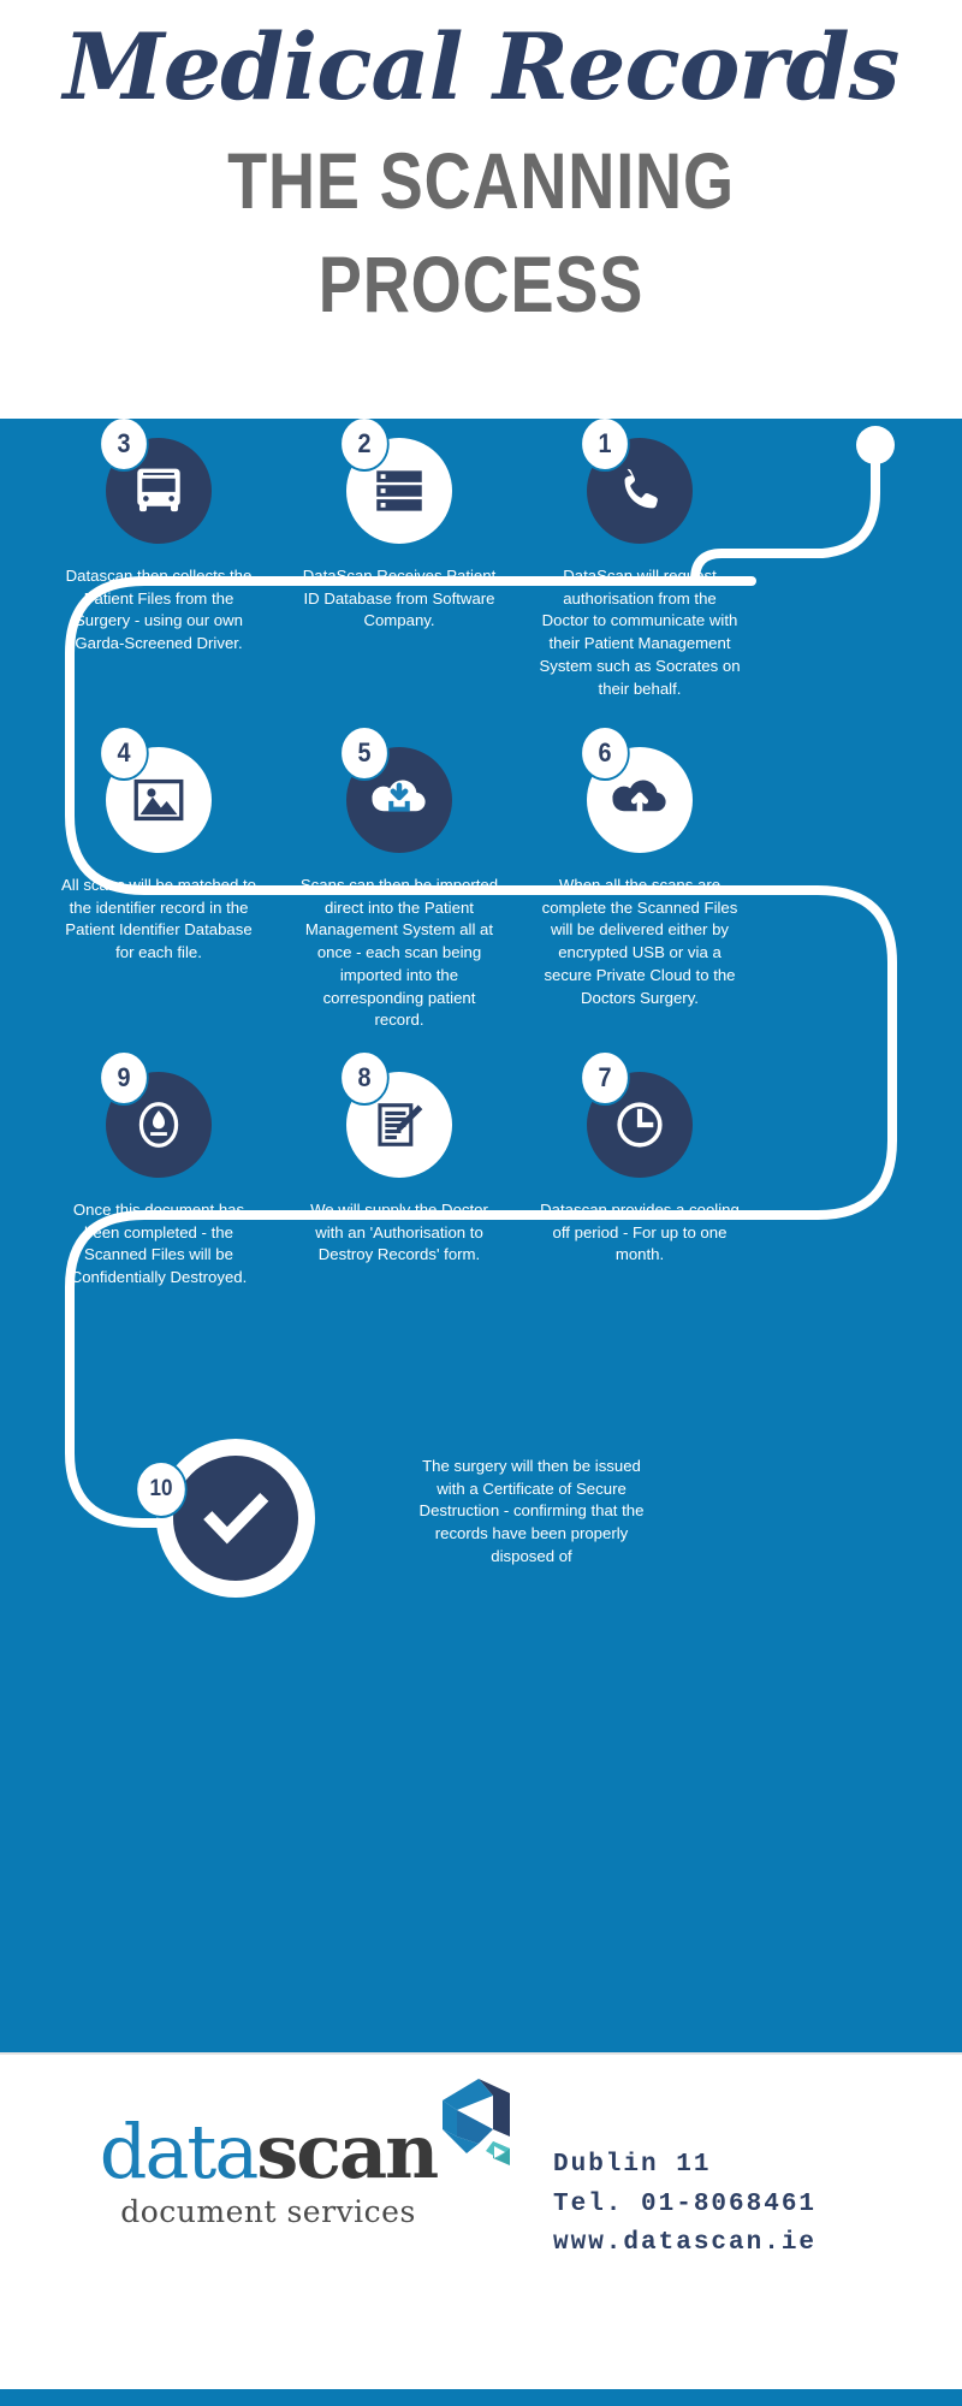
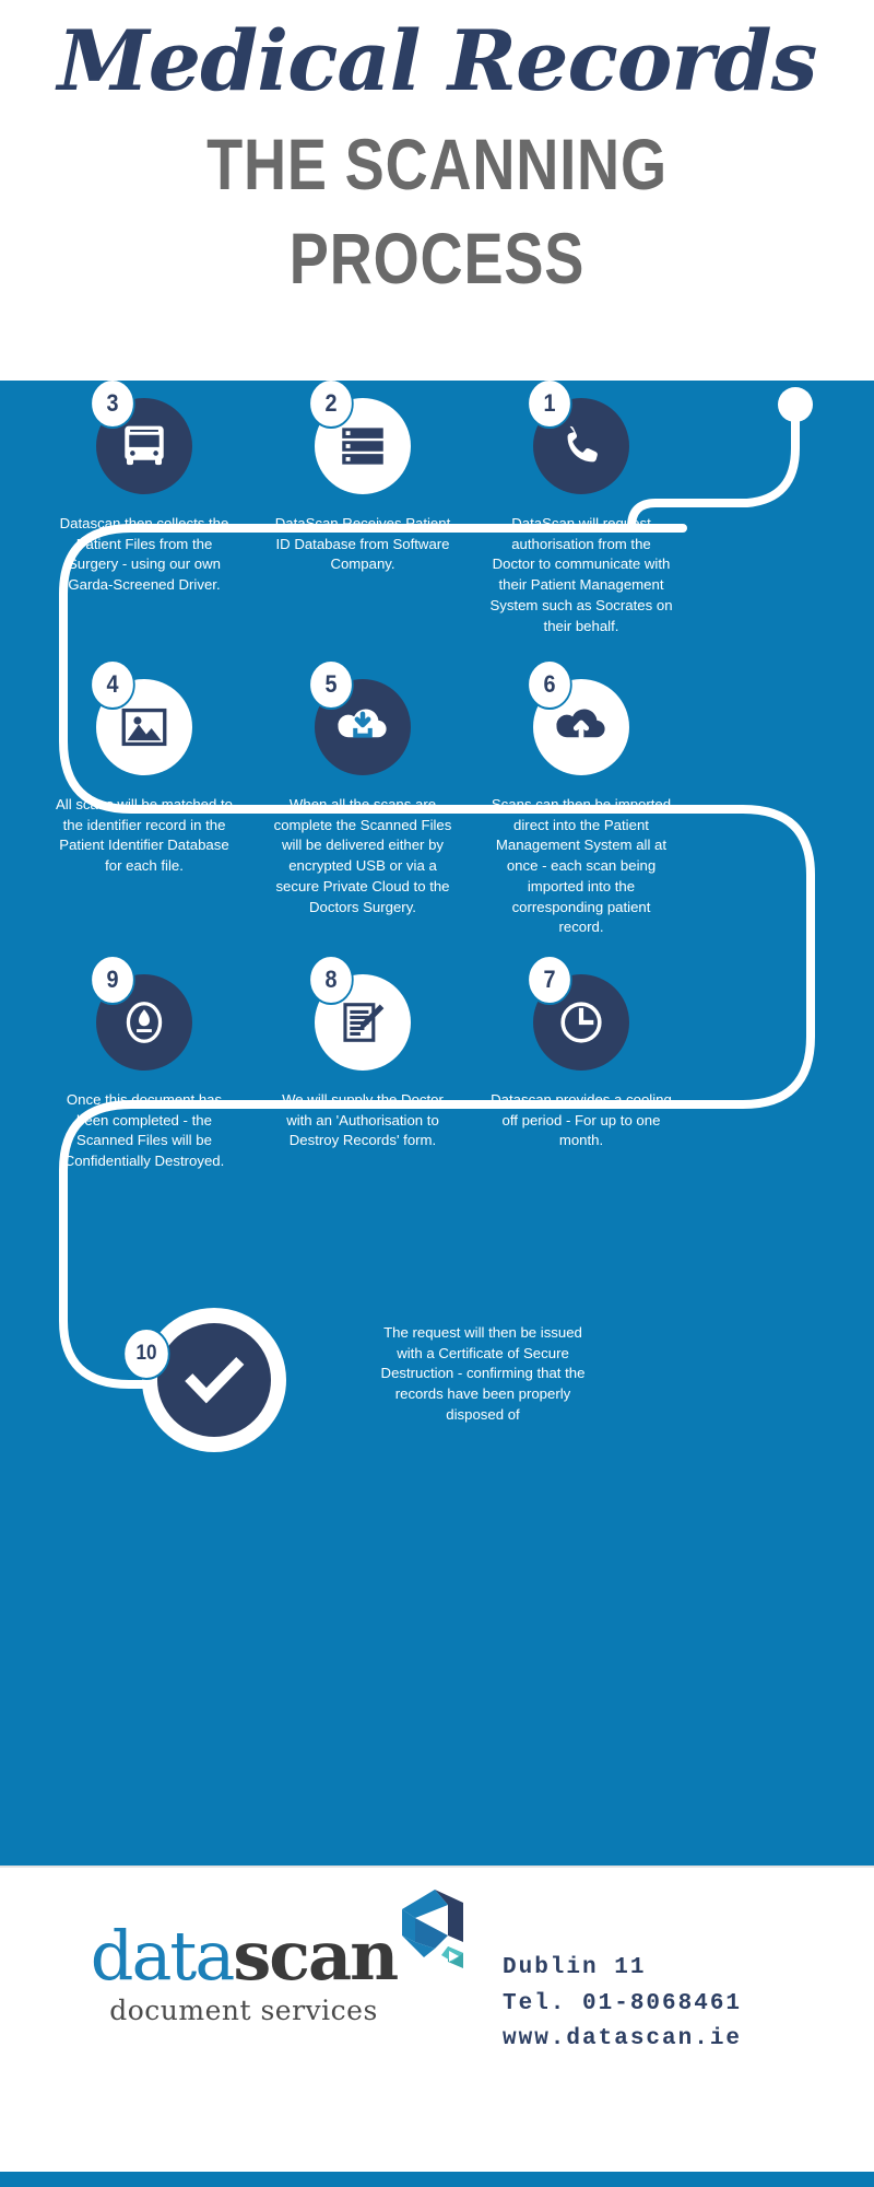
  Medical Records
  THE SCANNING
  PROCESS
  3
  Datascan then collects the Patient Files from the Surgery - using our own Garda-Screened Driver.
  2
  DataScan Receives Patient ID Database from Software Company.
  1
  DataScan will request authorisation from the Doctor to communicate with their Patient Management System such as Socrates on their behalf.
  4
  All scans will be matched to the identifier record in the Patient Identifier Database for each file.
  5
- Scans can then be imported direct into the Patient Management System all at once - each scan being imported into the corresponding patient record.
+ When all the scans are complete the Scanned Files will be delivered either by encrypted USB or via a secure Private Cloud to the Doctors Surgery.
  6
- When all the scans are complete the Scanned Files will be delivered either by encrypted USB or via a secure Private Cloud to the Doctors Surgery.
+ Scans can then be imported direct into the Patient Management System all at once - each scan being imported into the corresponding patient record.
  9
  Once this document has been completed - the Scanned Files will be Confidentially Destroyed.
  8
  We will supply the Doctor with an 'Authorisation to Destroy Records' form.
  7
  Datascan provides a cooling off period - For up to one month.
  10
- The surgery will then be issued with a Certificate of Secure Destruction - confirming that the records have been properly disposed of
+ The request will then be issued with a Certificate of Secure Destruction - confirming that the records have been properly disposed of
  datascan
  document services
  Dublin 11
  Tel. 01-8068461
  www.datascan.ie
